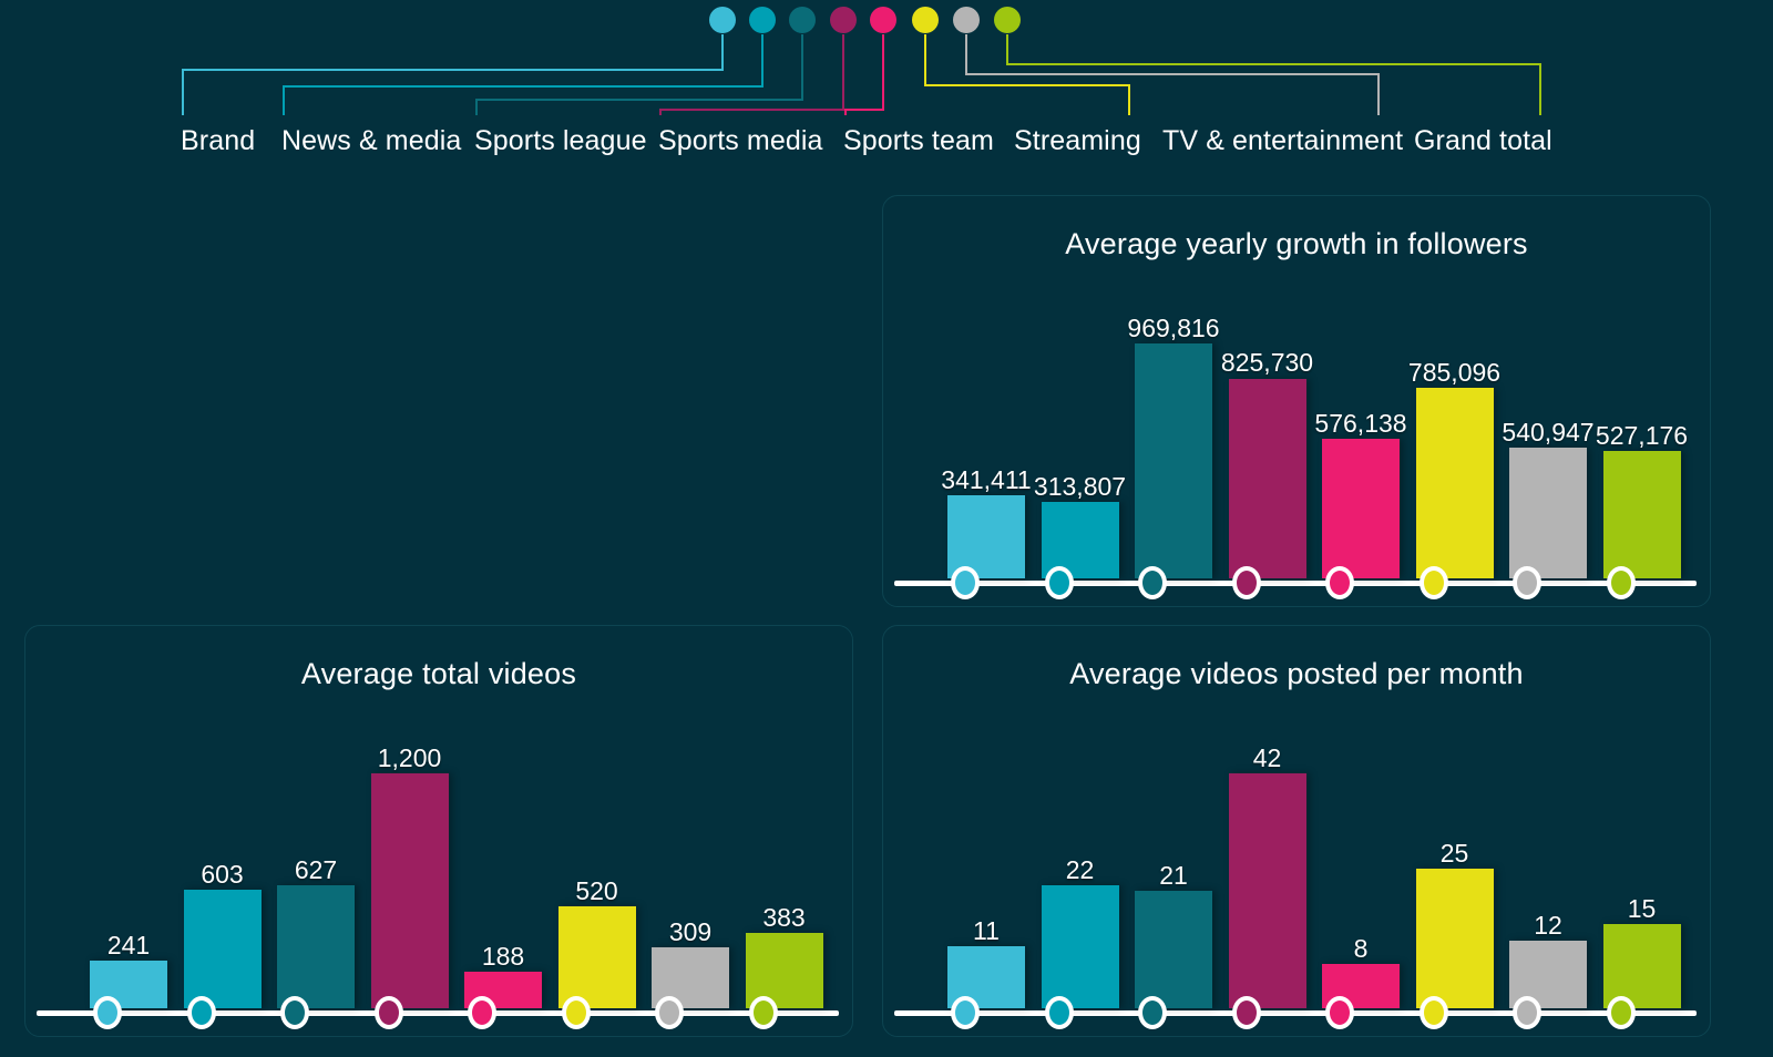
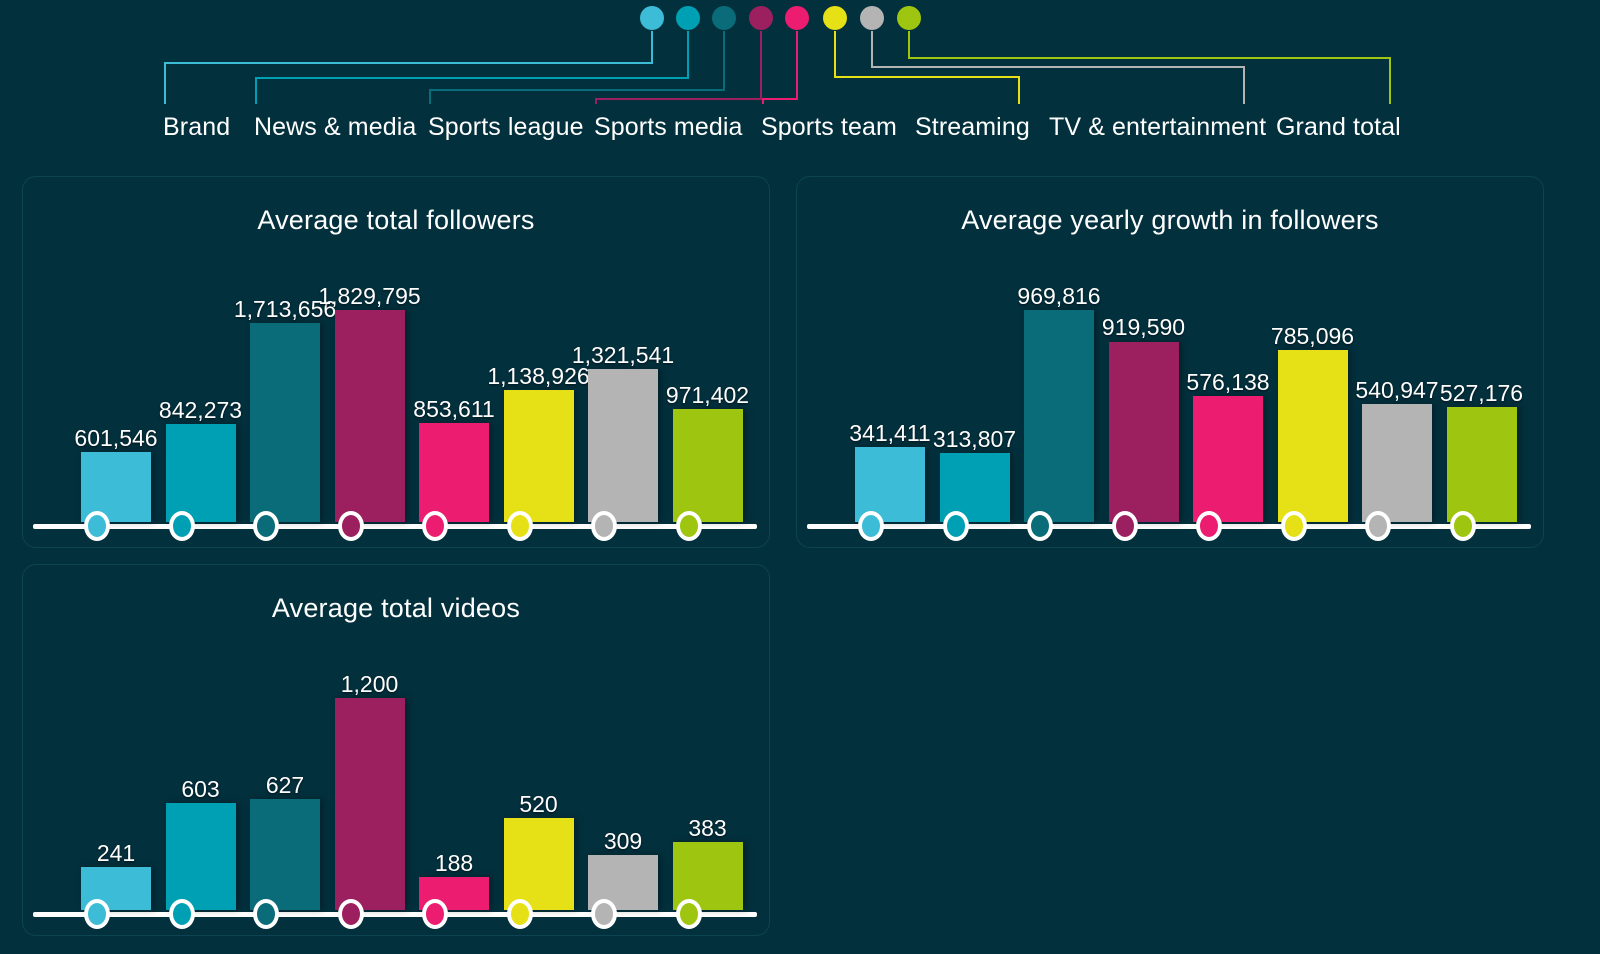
  Brand
  News & media
  Sports league
  Sports media
  Sports team
  Streaming
  TV & entertainment
  Grand total
+ Average total followers
+ 601,546
+ 842,273
+ 1,713,656
+ 1,829,795
+ 853,611
+ 1,138,926
+ 1,321,541
+ 971,402
  Average yearly growth in followers
  341,411
  313,807
  969,816
- 825,730
+ 919,590
  576,138
  785,096
  540,947
  527,176
  Average total videos
  241
  603
  627
  1,200
  188
  520
  309
  383
- Average videos posted per month
- 11
- 22
- 21
- 42
- 8
- 25
- 12
- 15
